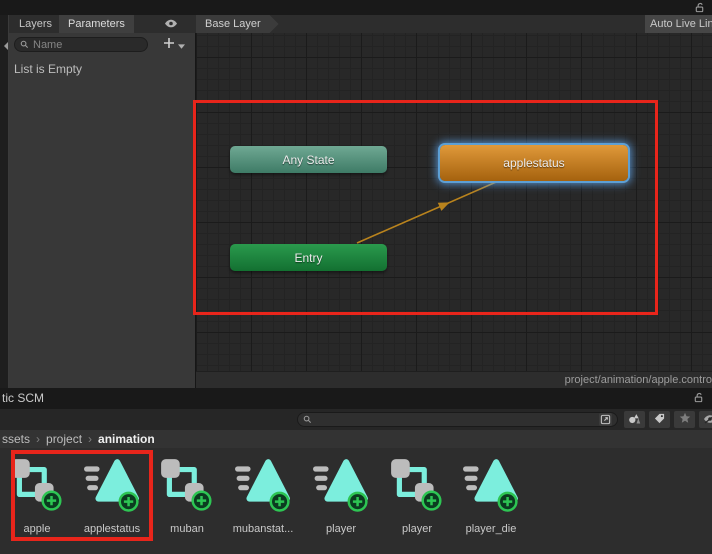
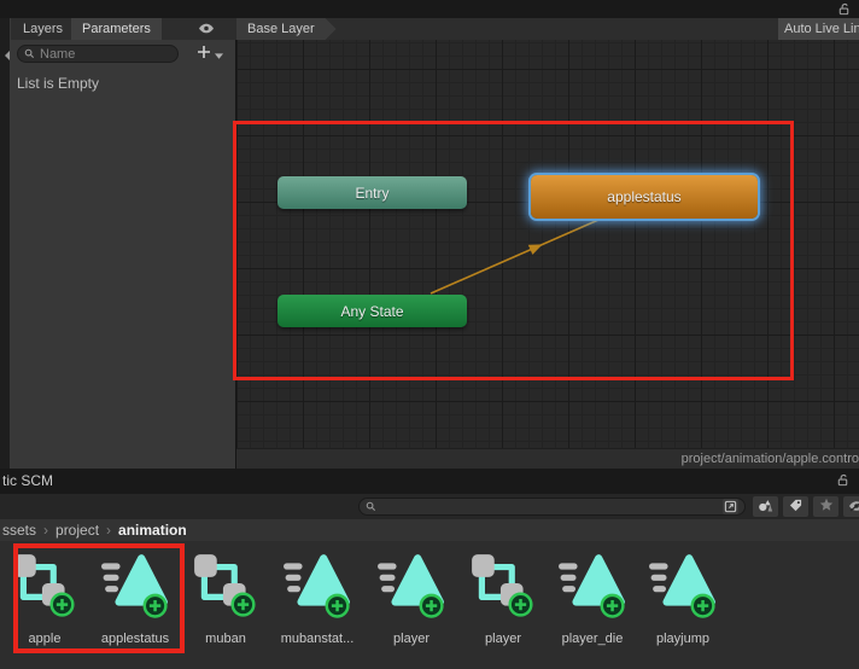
  Layers
  Parameters
  Base Layer
  Auto Live Lin
  Name
  List is Empty
- Any State
+ Entry
  applestatus
- Entry
+ Any State
  project/animation/apple.contro
  tic SCM
  ssets
  ›
  project
  ›
  animation
  apple
  applestatus
  muban
  mubanstat...
  player
  player
  player_die
+ playjump
